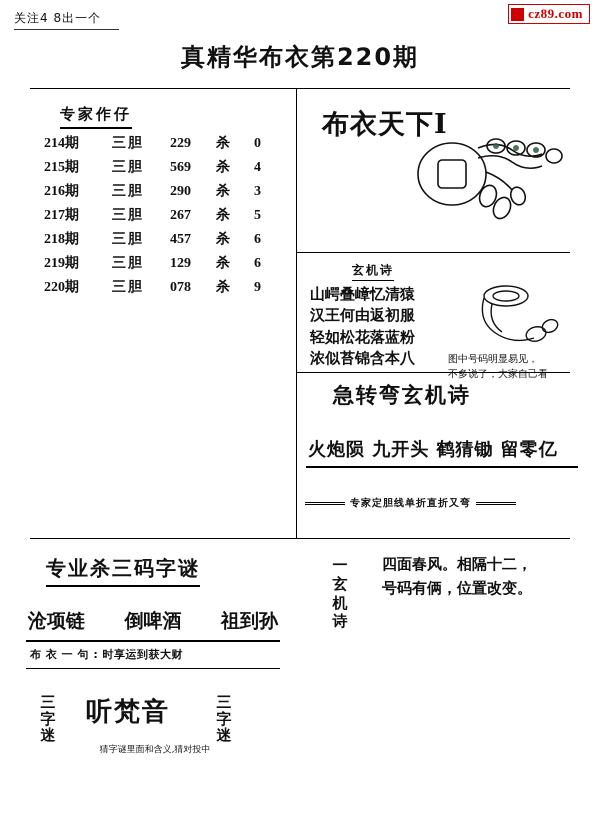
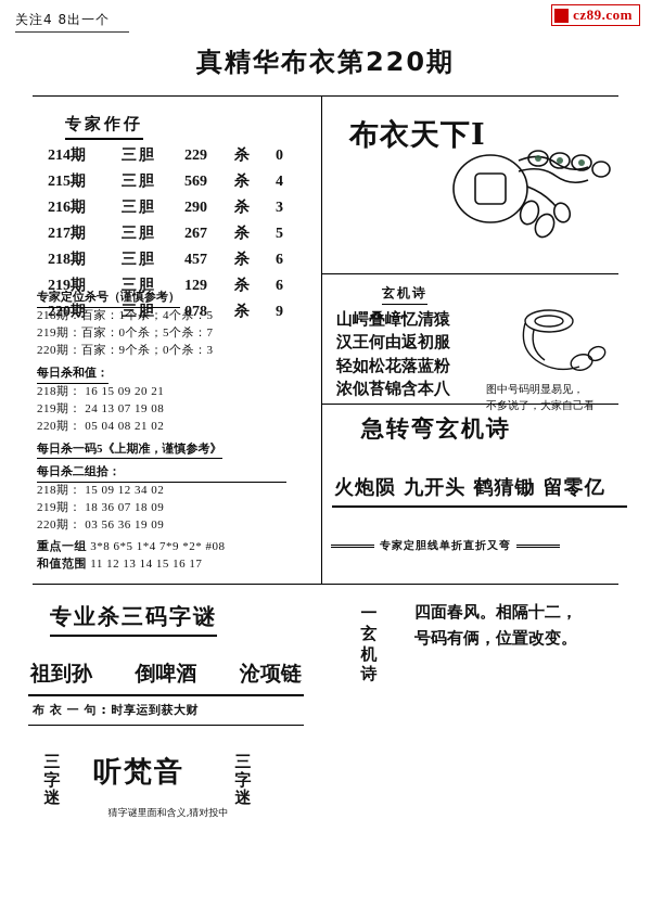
  关注4 8出一个
  cz89.com
  真精华布衣第220期
  专家作仔
  214期	三胆	229	杀	0
  215期	三胆	569	杀	4
  216期	三胆	290	杀	3
  217期	三胆	267	杀	5
  218期	三胆	457	杀	6
  219期	三胆	129	杀	6
  220期	三胆	078	杀	9
+ 专家定位杀号（谨慎参考）
+ 218期：百家：1个杀；4个杀：5
+ 219期：百家：0个杀；5个杀：7
+ 220期：百家：9个杀；0个杀：3
+ 每日杀和值：
+ 218期： 16 15 09 20 21
+ 219期： 24 13 07 19 08
+ 220期： 05 04 08 21 02
+ 每日杀一码5《上期准，谨慎参考》
+ 每日杀二组拾：
+ 218期： 15 09 12 34 02
+ 219期： 18 36 07 18 09
+ 220期： 03 56 36 19 09
+ 重点一组 3*8 6*5 1*4 7*9 *2* #08
+ 和值范围 11 12 13 14 15 16 17
  专业杀三码字谜
- 沧项链
+ 祖到孙
  倒啤酒
- 祖到孙
+ 沧项链
  布 衣 一 句 : 时享运到获大财
  三字迷
  听梵音
  三字迷
  猜字谜里面和含义,猜对投中
  布衣天下Ⅰ
  玄机诗
  山崿叠嶂忆清猿
  汉王何由返初服
  轻如松花落蓝粉
  浓似苔锦含本八
  图中号码明显易见，
  不多说了，大家自己看
  急转弯玄机诗
  火炮陨 九开头 鹤猜锄 留零亿
  专家定胆线单折直折又弯
  一玄机诗
  四面春风。相隔十二，
  号码有俩，位置改变。
